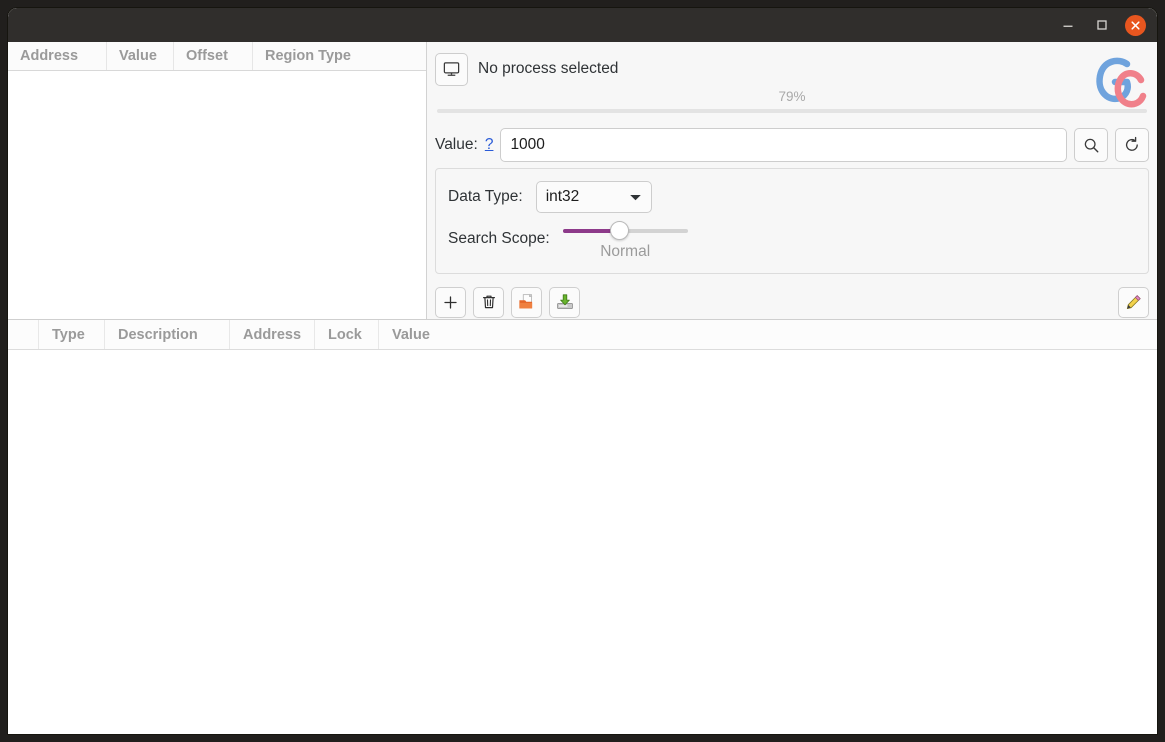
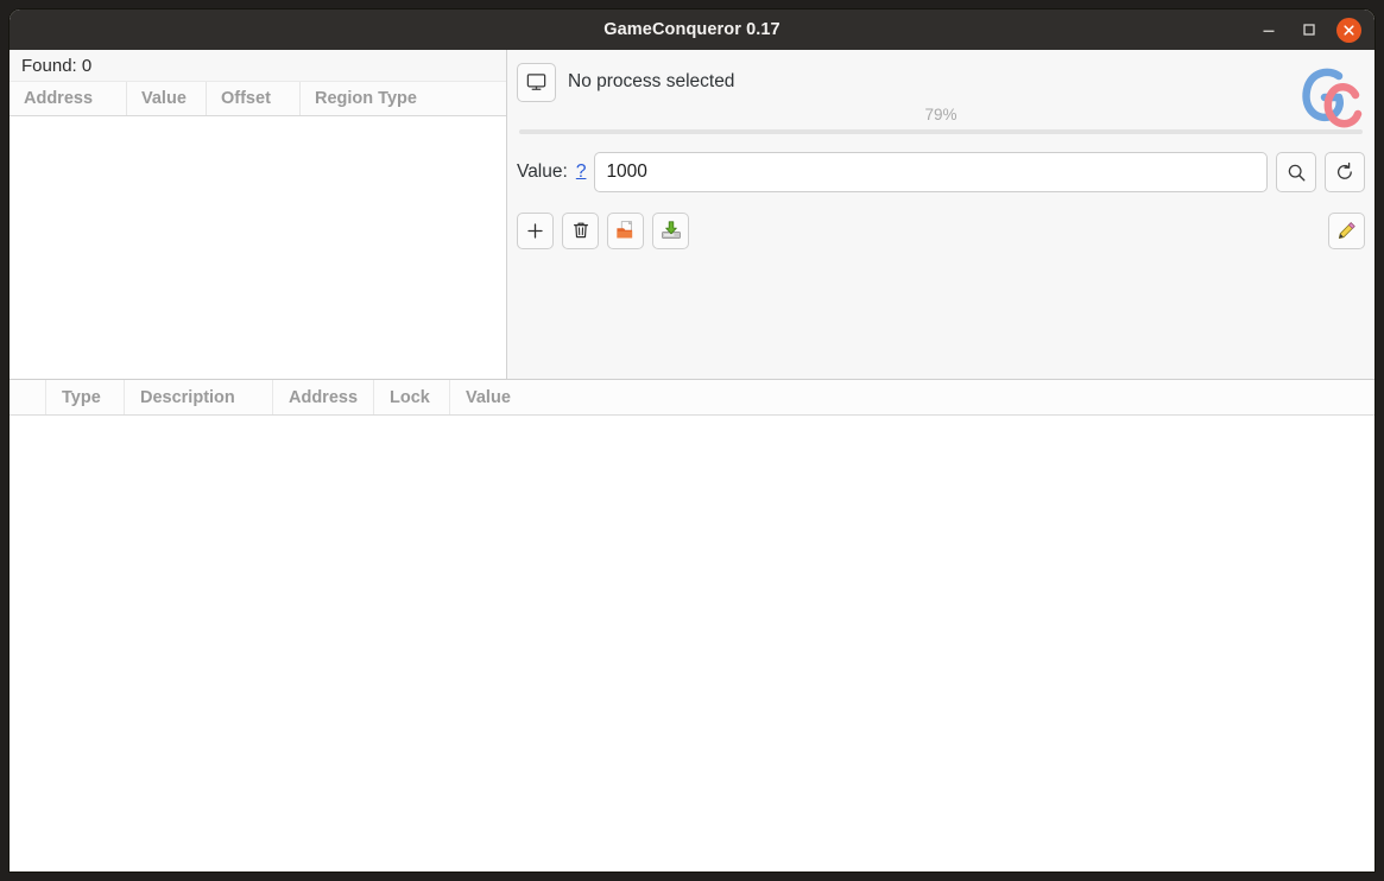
+ GameConqueror 0.17
+ Found: 0
  Address
  Value
  Offset
  Region Type
  No process selected
  79%
  Value:
  ?
  1000
- Data Type:
- int32
- Search Scope:
- Normal
  Type
  Description
  Address
  Lock
  Value
